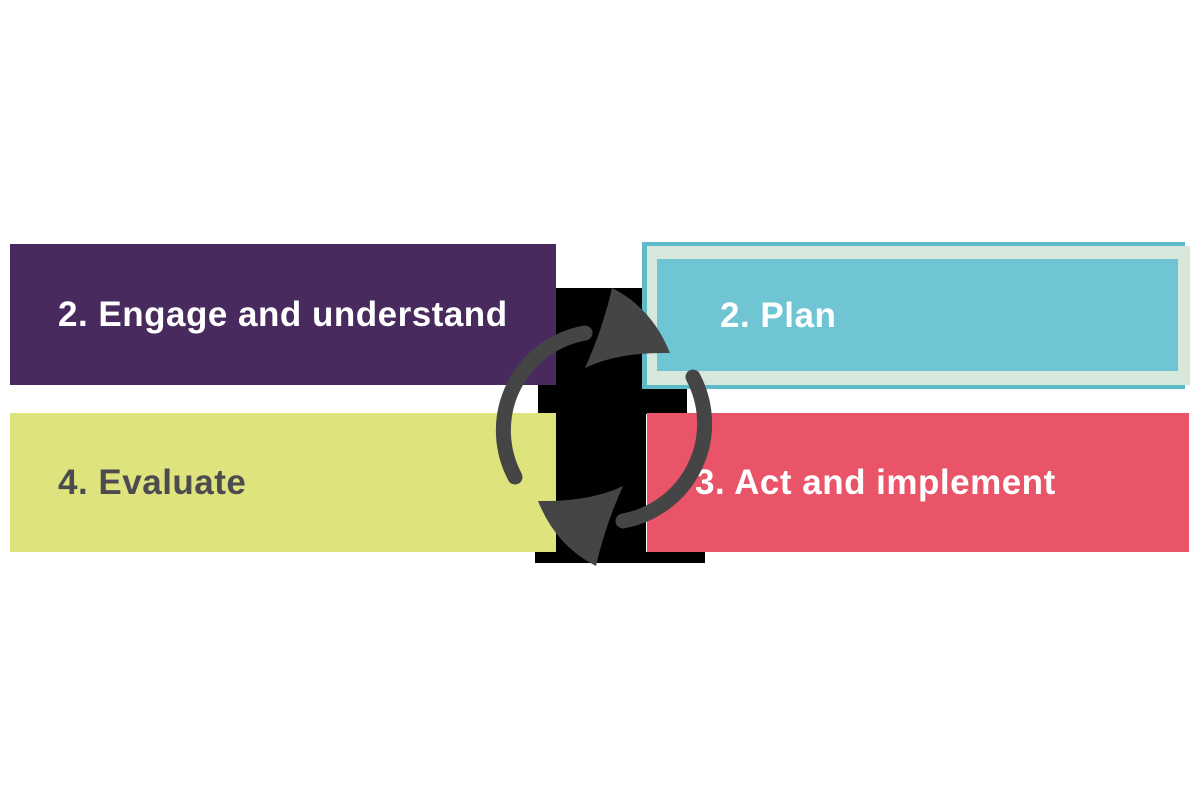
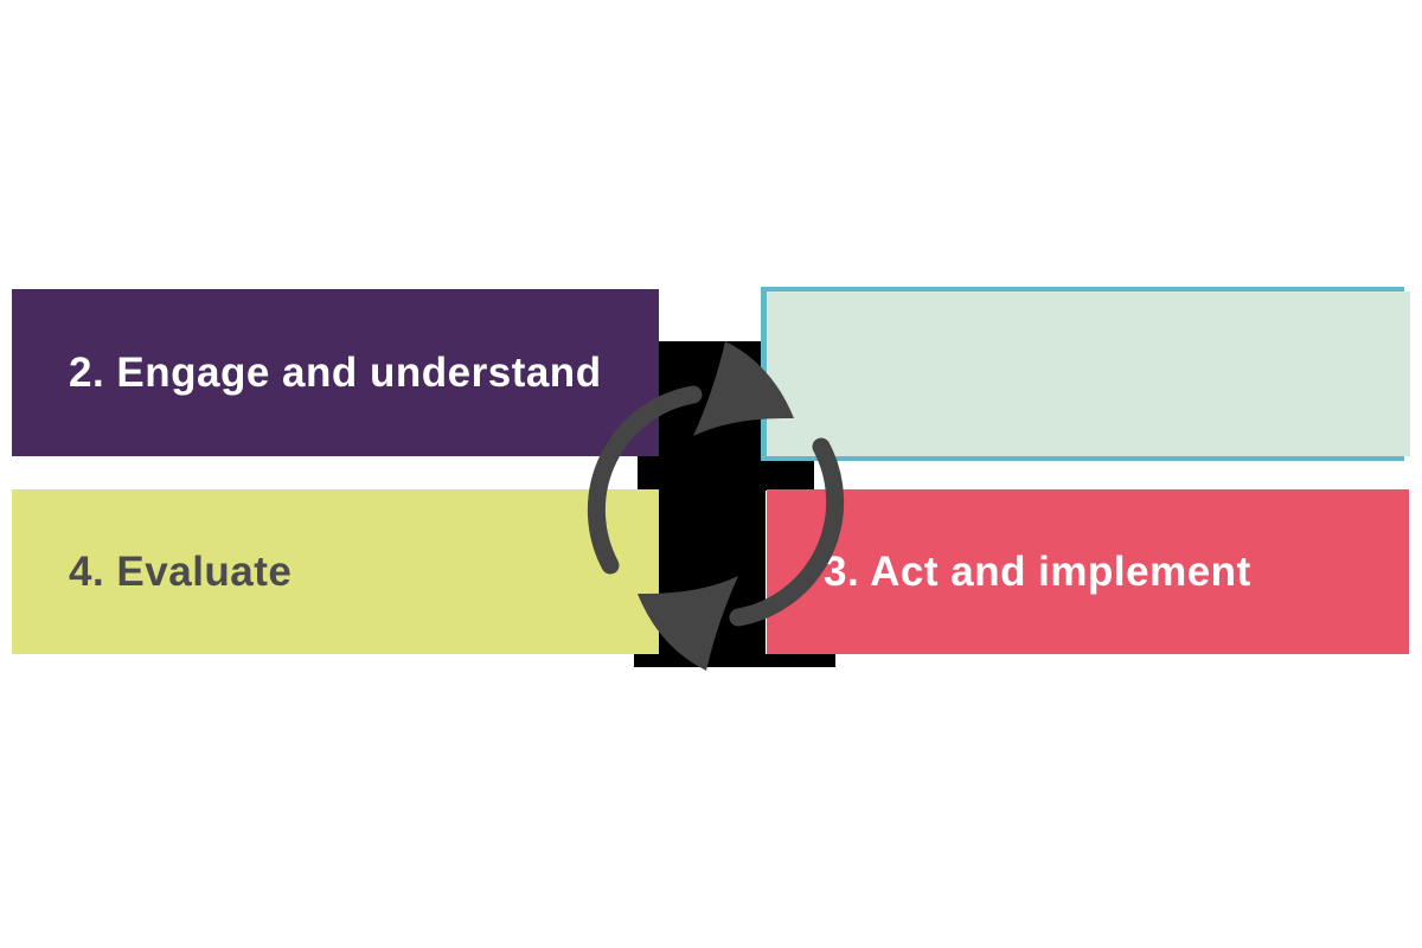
- 2. Plan
  2. Engage and understand
  3. Act and implement
  4. Evaluate
